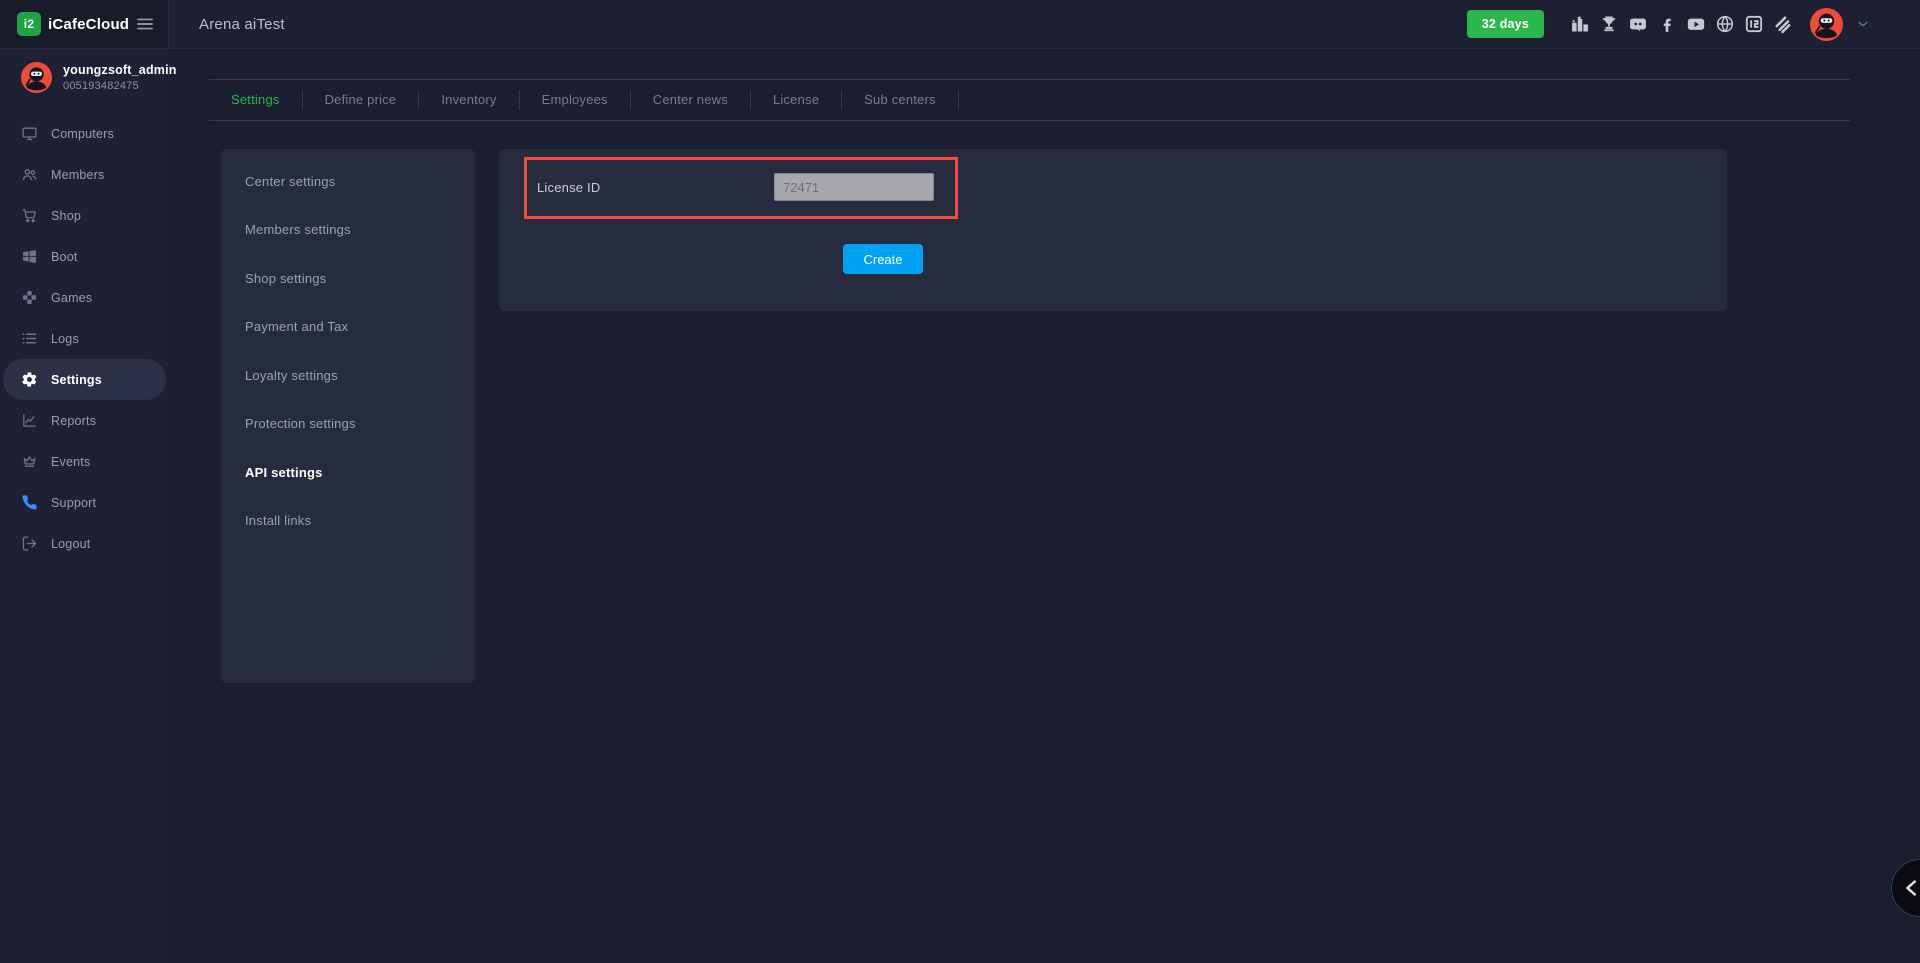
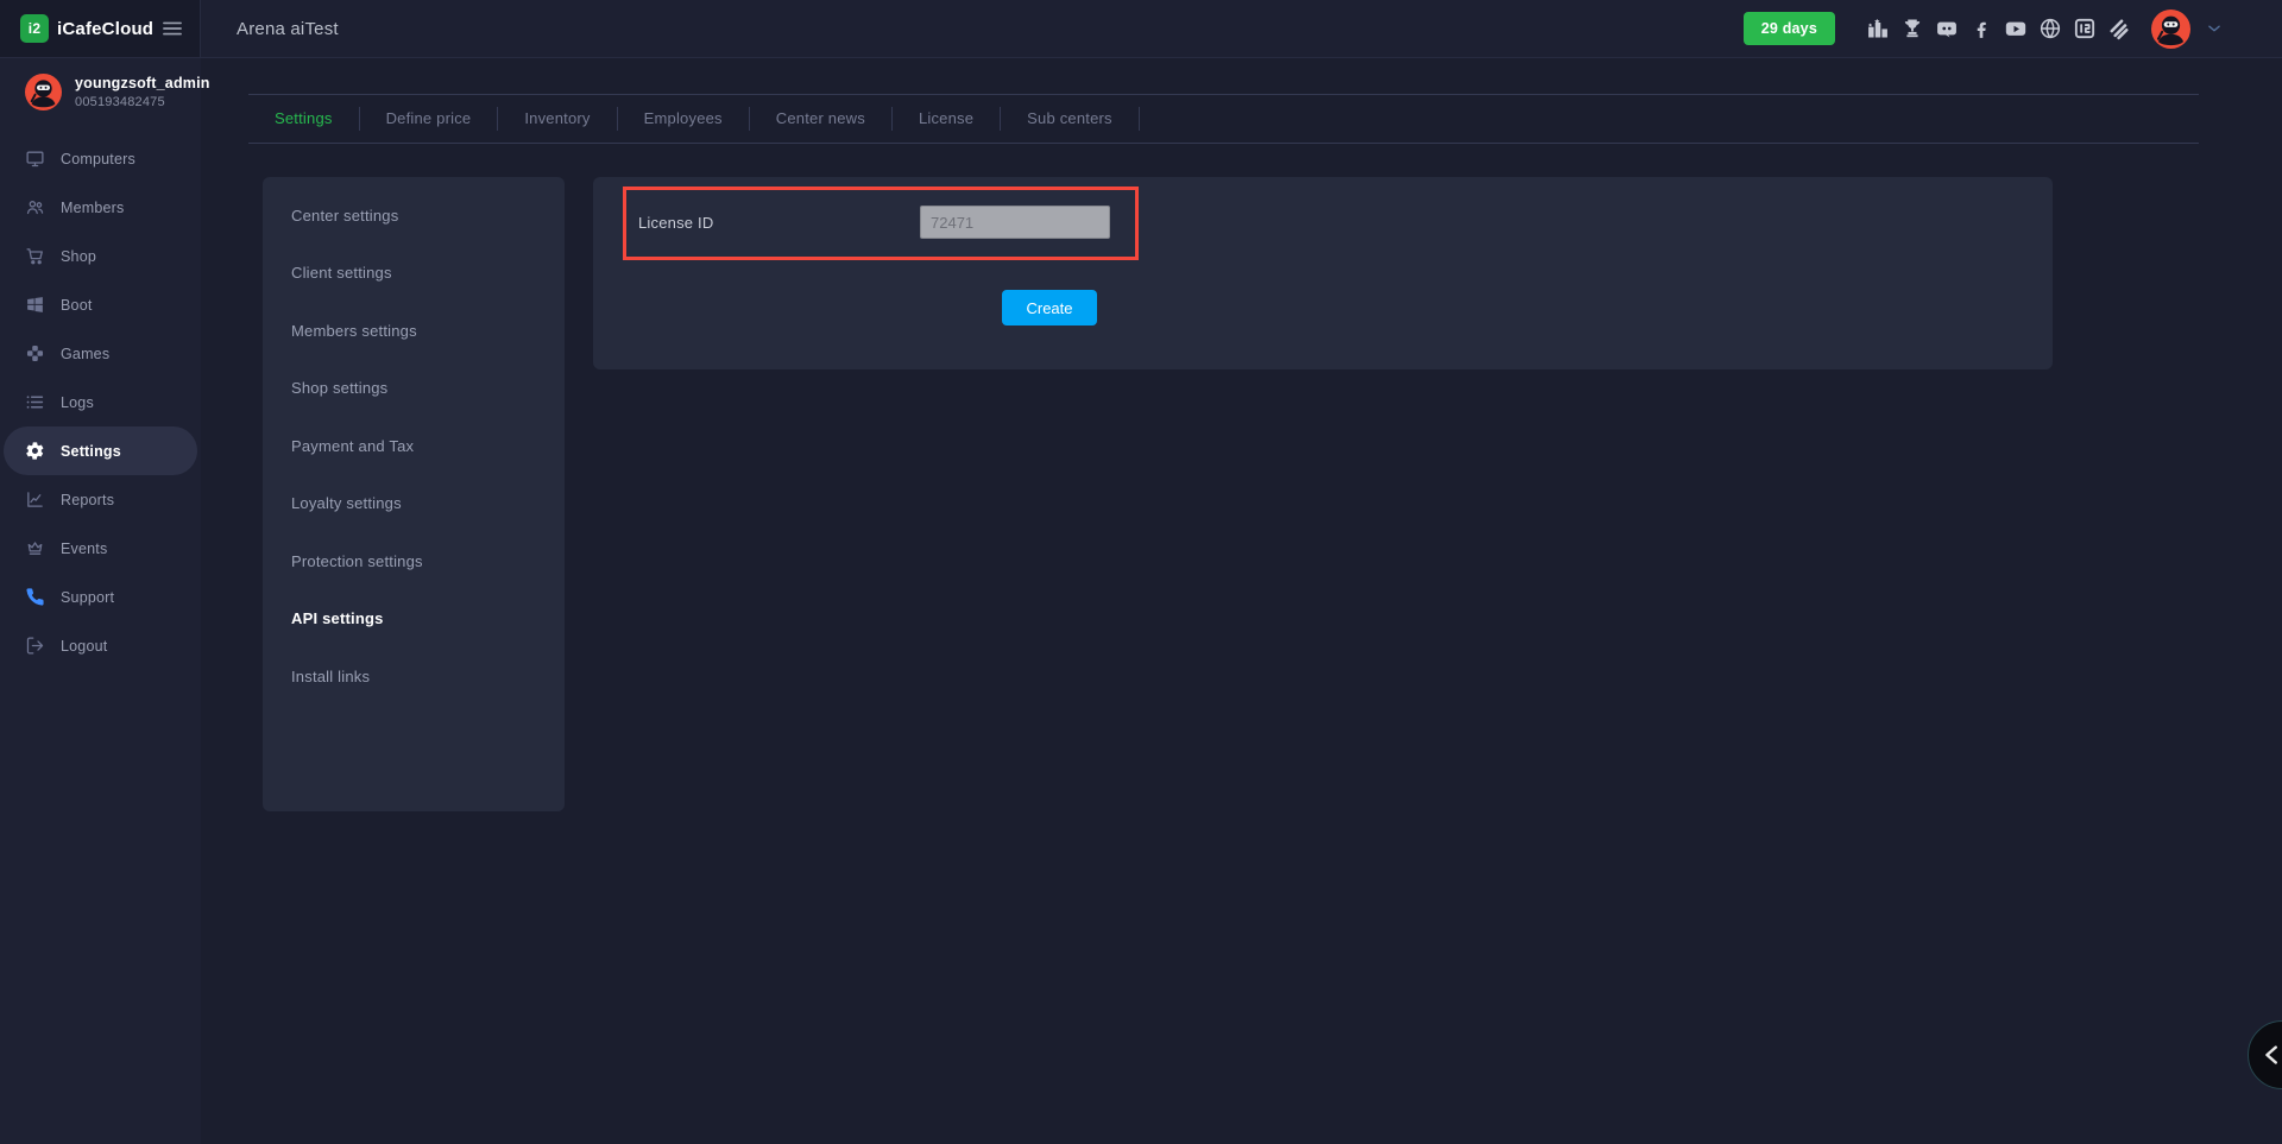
  i2
  iCafeCloud
  Arena aiTest
- 32 days
+ 29 days
  youngzsoft_admin
  005193482475
  Computers
  Members
  Shop
  Boot
  Games
  Logs
  Settings
  Reports
  Events
  Support
  Logout
  Settings
  Define price
  Inventory
  Employees
  Center news
  License
  Sub centers
  Center settings
+ Client settings
  Members settings
  Shop settings
  Payment and Tax
  Loyalty settings
  Protection settings
  API settings
  Install links
  License ID
  72471
  Create
